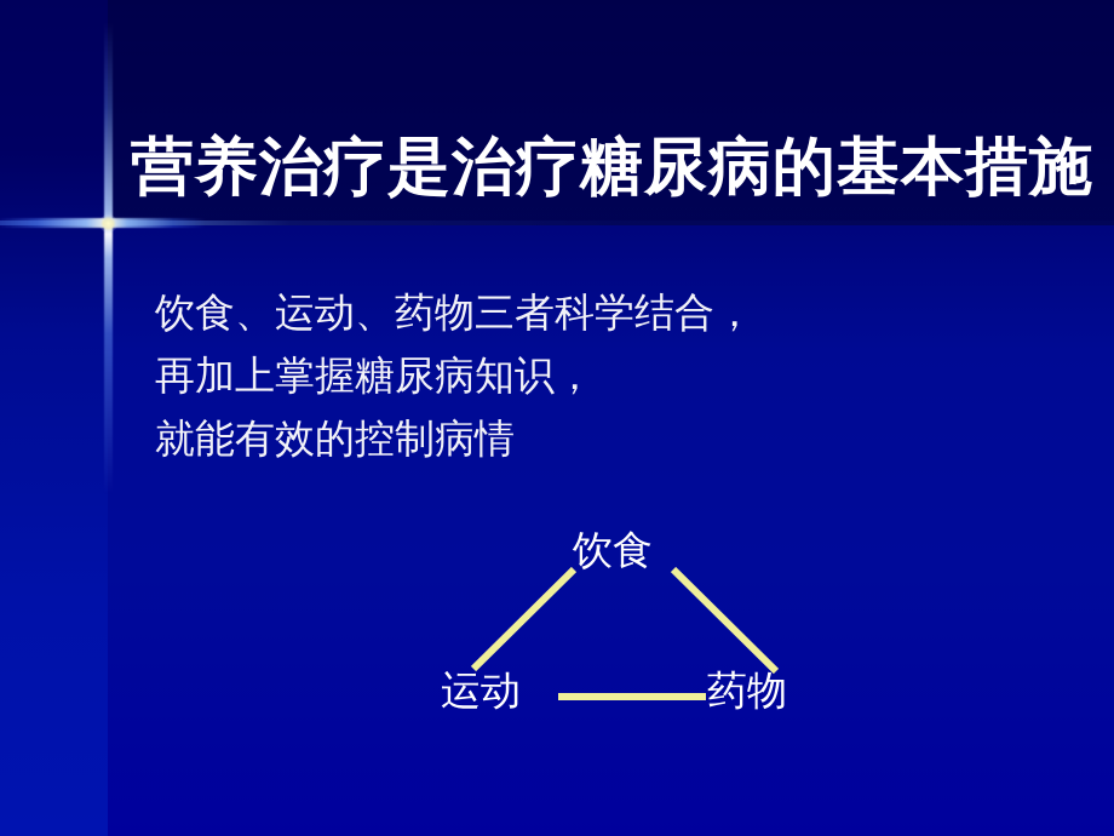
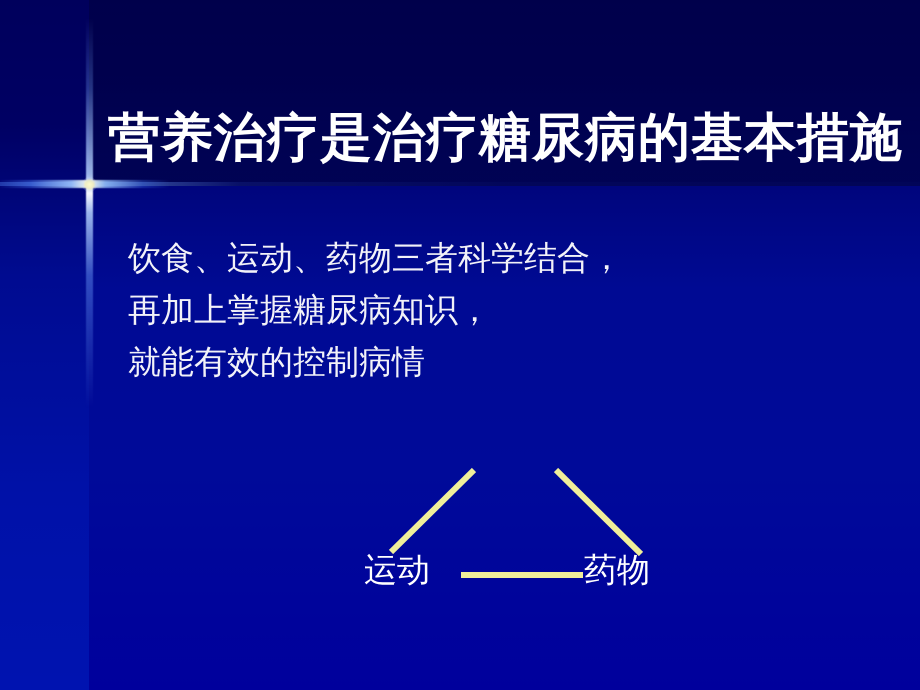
  营养治疗是治疗糖尿病的基本措施
  饮食、运动、药物三者科学结合，
  再加上掌握糖尿病知识，
  就能有效的控制病情
- 饮食
  运动
  药物
